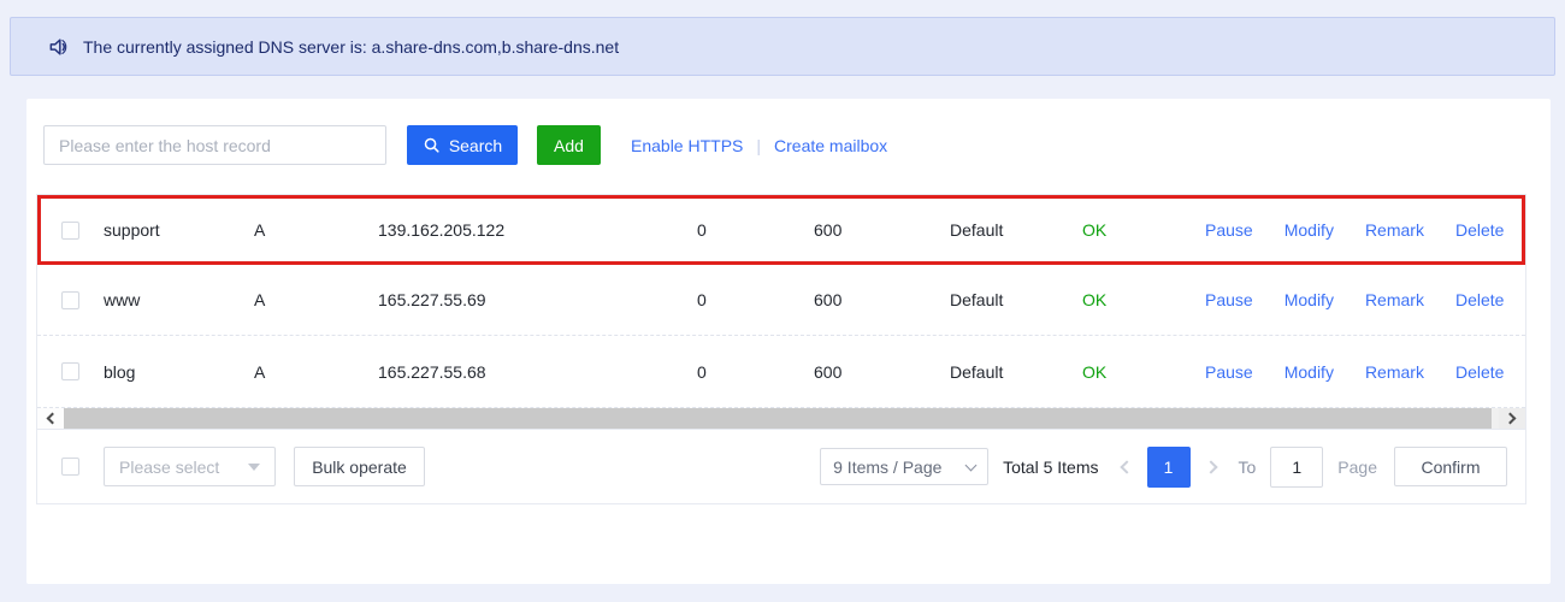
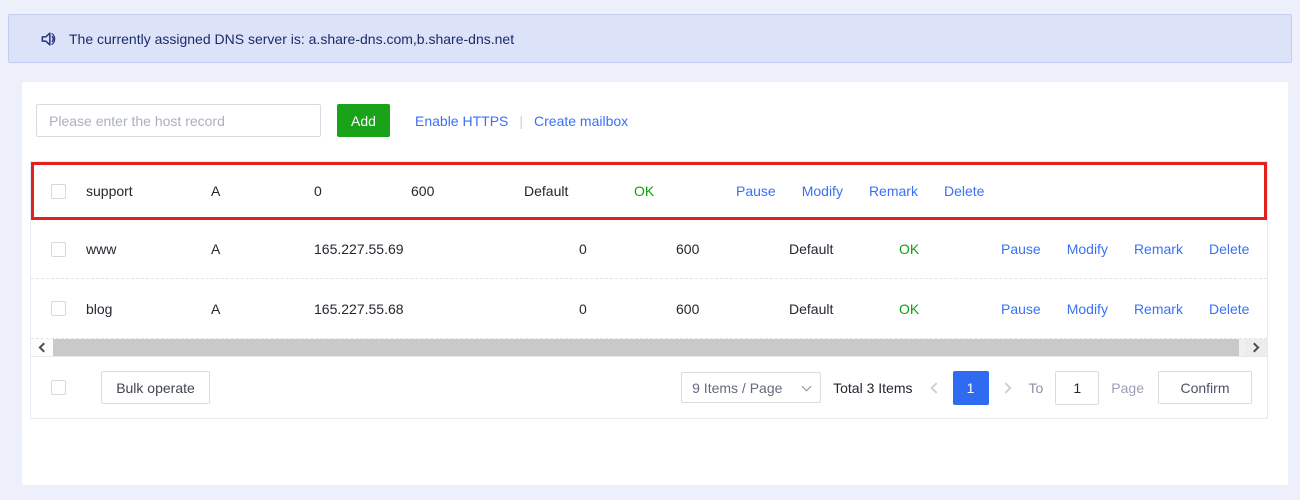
  The currently assigned DNS server is: a.share-dns.com,b.share-dns.net
  Please enter the host record
- Search
  Add
  Enable HTTPS
  |
  Create mailbox
  support
  A
- 139.162.205.122
  0
  600
  Default
  OK
  Pause
  Modify
  Remark
  Delete
  www
  A
  165.227.55.69
  0
  600
  Default
  OK
  Pause
  Modify
  Remark
  Delete
  blog
  A
  165.227.55.68
  0
  600
  Default
  OK
  Pause
  Modify
  Remark
  Delete
- Please select
  Bulk operate
  9 Items / Page
- Total 5 Items
+ Total 3 Items
  1
  To
  1
  Page
  Confirm
